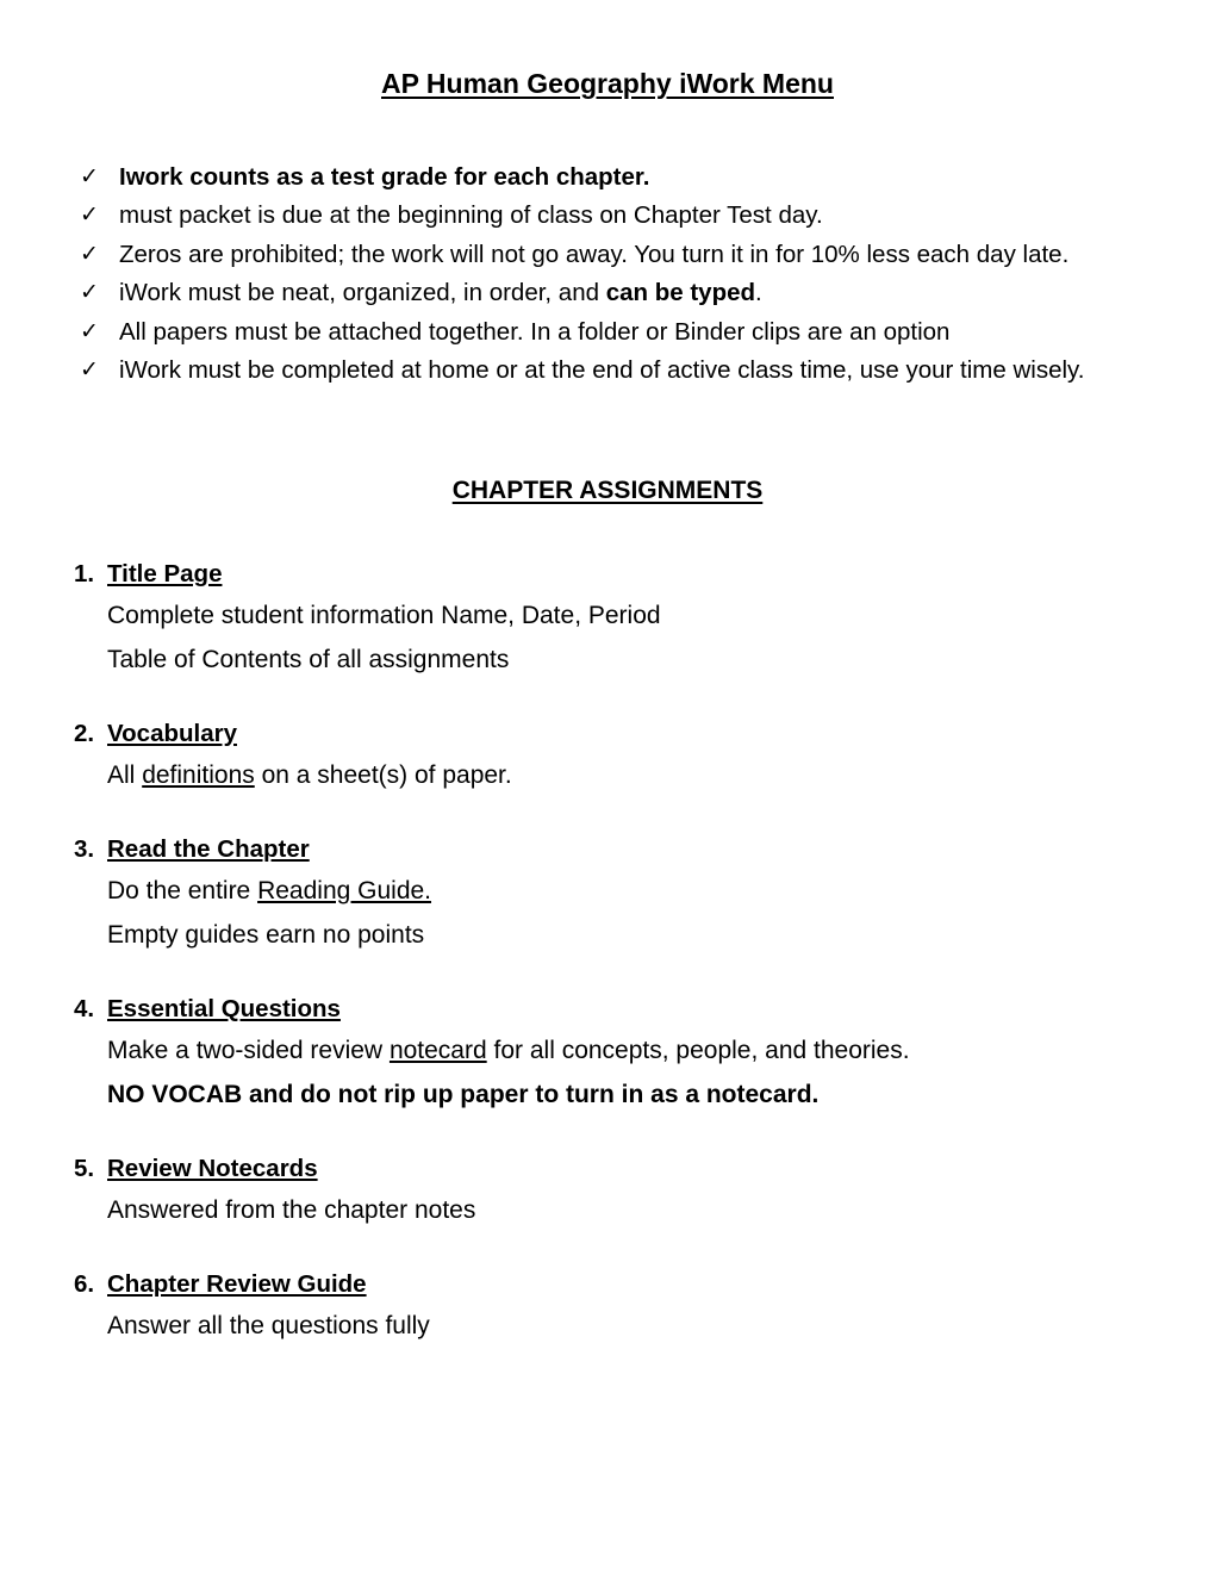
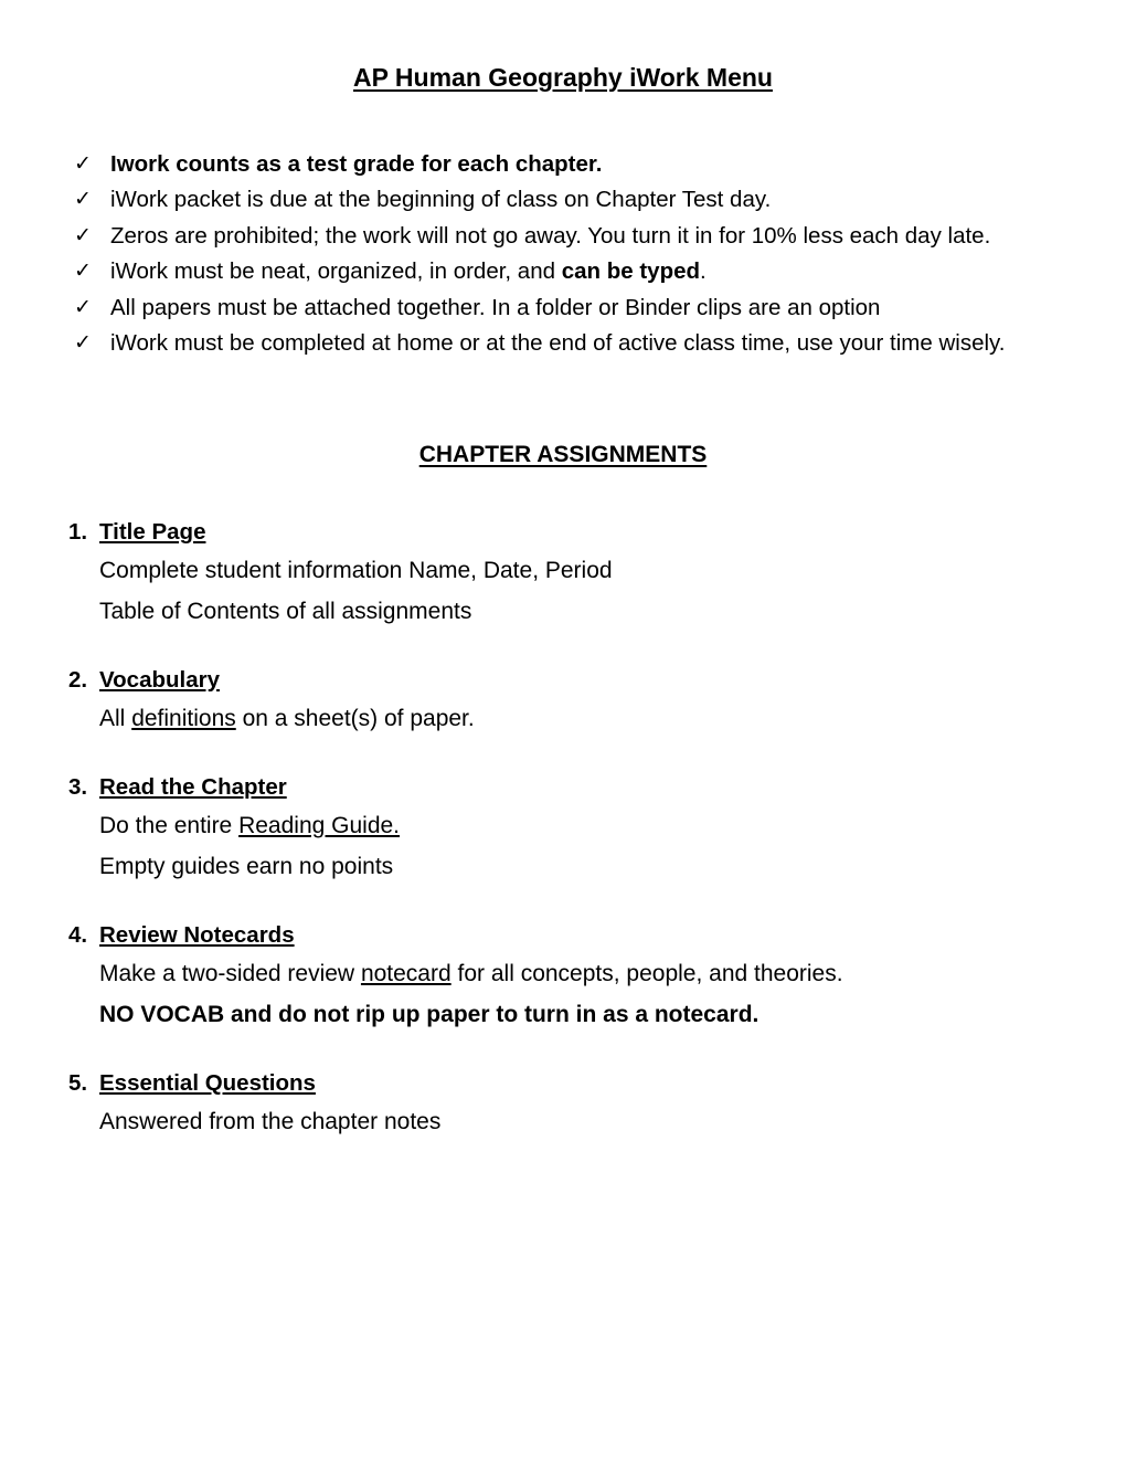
  AP Human Geography iWork Menu
  ✓
  Iwork counts as a test grade for each chapter.
  ✓
- must packet is due at the beginning of class on Chapter Test day.
+ iWork packet is due at the beginning of class on Chapter Test day.
  ✓
  Zeros are prohibited; the work will not go away. You turn it in for 10% less each day late.
  ✓
  iWork must be neat, organized, in order, and can be typed.
  ✓
  All papers must be attached together. In a folder or Binder clips are an option
  ✓
  iWork must be completed at home or at the end of active class time, use your time wisely.
  CHAPTER ASSIGNMENTS
  1.
  Title Page
  Complete student information Name, Date, Period
  Table of Contents of all assignments
  2.
  Vocabulary
  All definitions on a sheet(s) of paper.
  3.
  Read the Chapter
  Do the entire Reading Guide.
  Empty guides earn no points
  4.
- Essential Questions
+ Review Notecards
  Make a two-sided review notecard for all concepts, people, and theories.
  NO VOCAB and do not rip up paper to turn in as a notecard.
  5.
- Review Notecards
+ Essential Questions
  Answered from the chapter notes
- 6.
- Chapter Review Guide
- Answer all the questions fully
